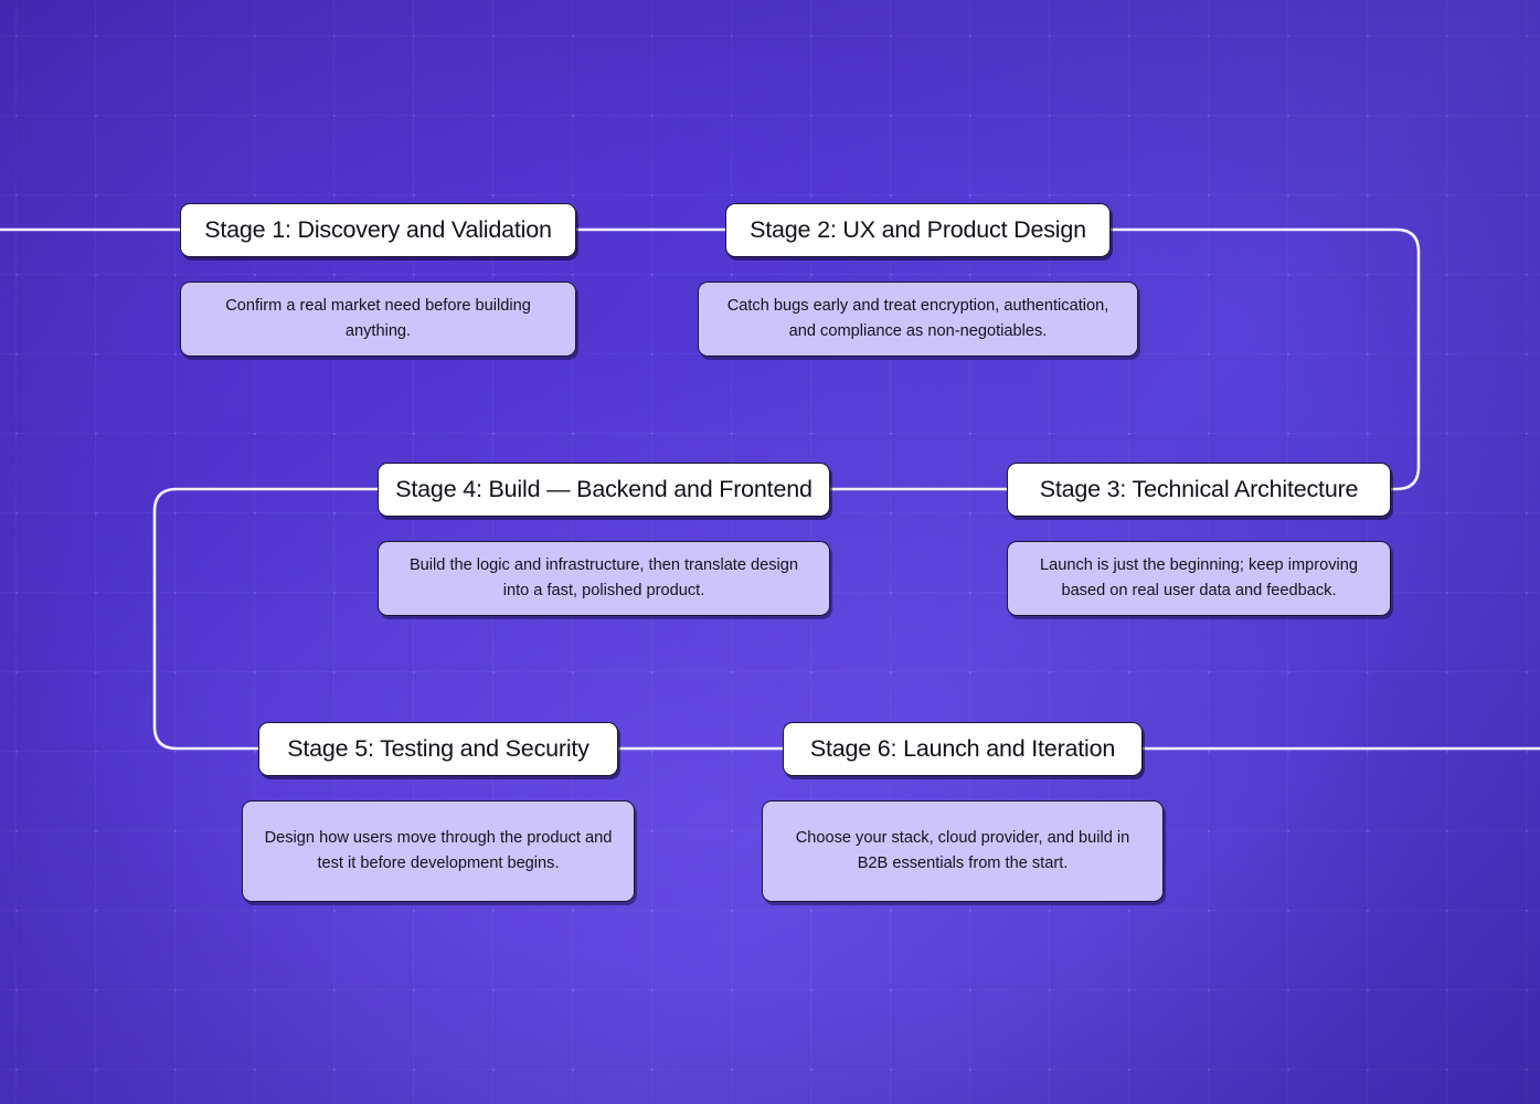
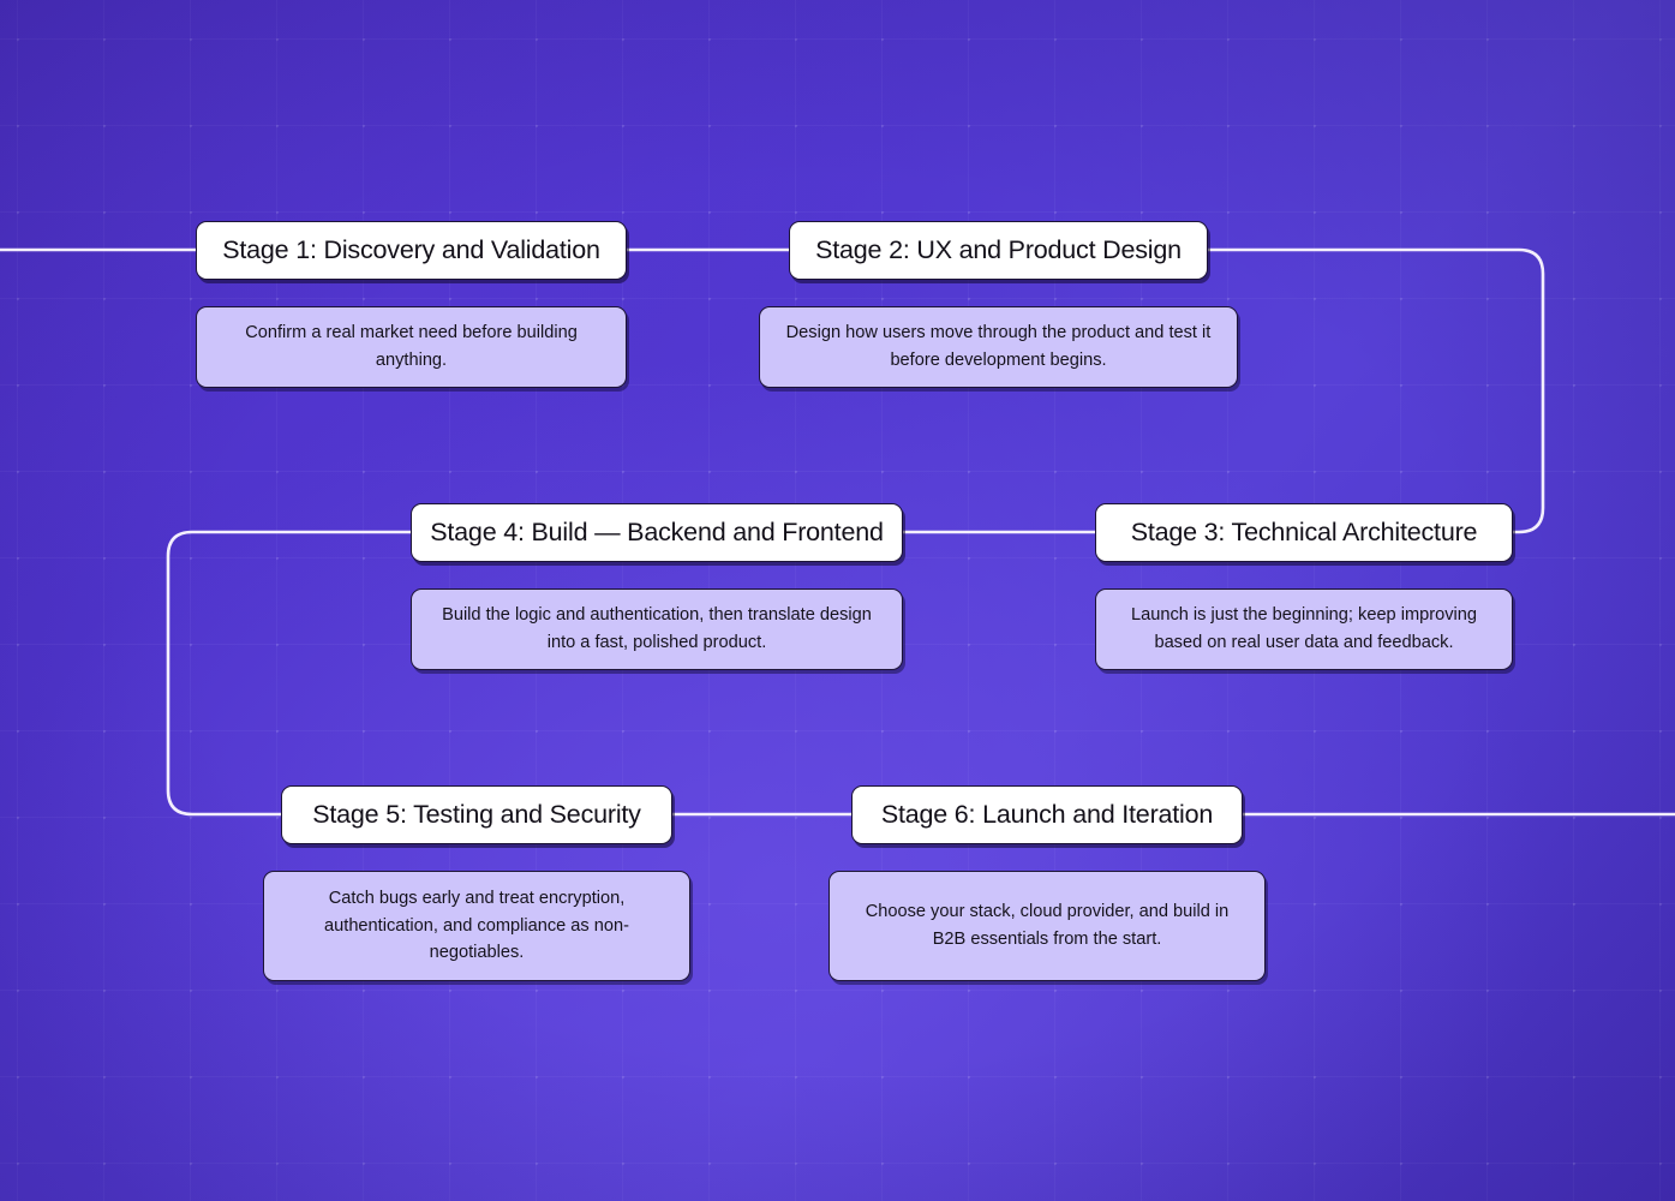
  Stage 1: Discovery and Validation
  Confirm a real market need before building anything.
  Stage 2: UX and Product Design
- Catch bugs early and treat encryption, authentication, and compliance as non-negotiables.
+ Design how users move through the product and test it before development begins.
  Stage 3: Technical Architecture
  Launch is just the beginning; keep improving based on real user data and feedback.
  Stage 4: Build — Backend and Frontend
- Build the logic and infrastructure, then translate design into a fast, polished product.
+ Build the logic and authentication, then translate design into a fast, polished product.
  Stage 5: Testing and Security
- Design how users move through the product and test it before development begins.
+ Catch bugs early and treat encryption, authentication, and compliance as non-negotiables.
  Stage 6: Launch and Iteration
  Choose your stack, cloud provider, and build in B2B essentials from the start.
